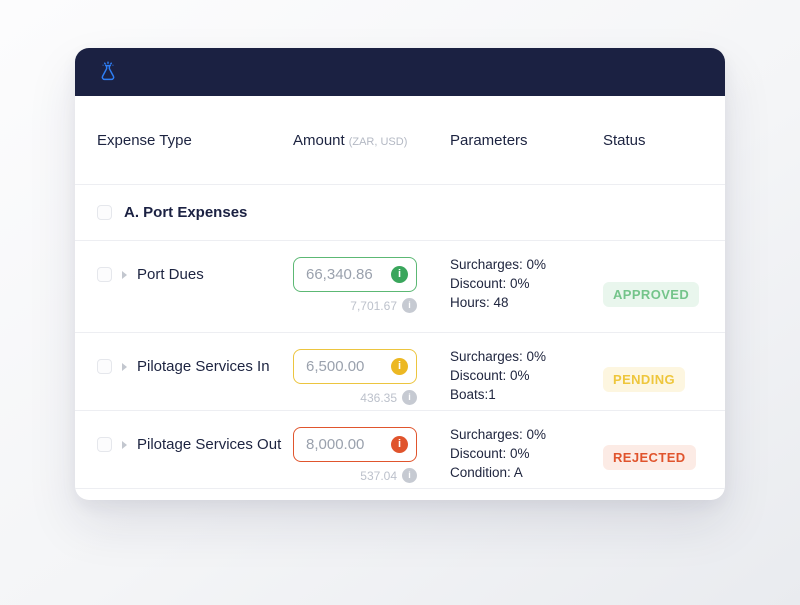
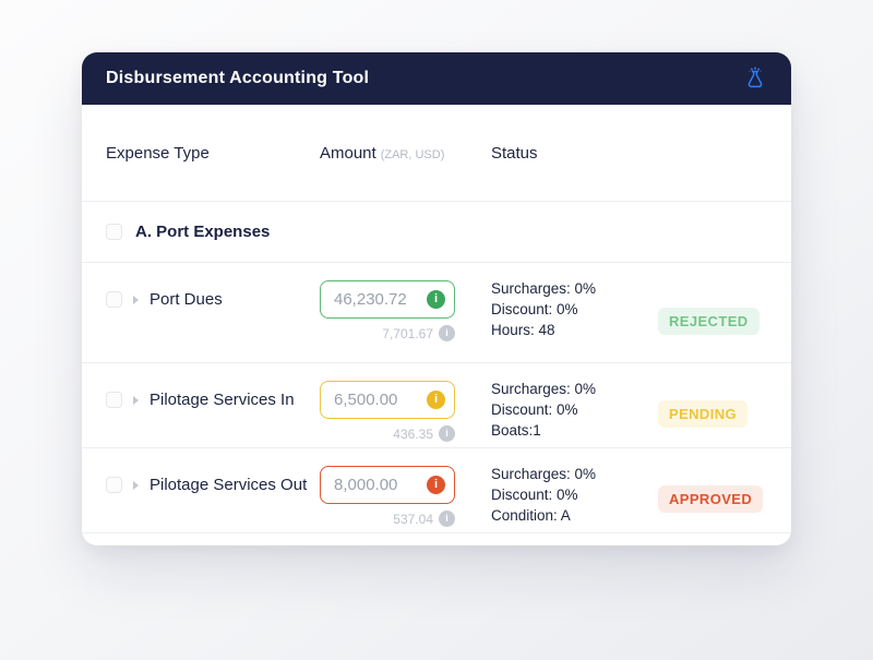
+ Disbursement Accounting Tool
  Expense Type
  Amount (ZAR, USD)
- Parameters
  Status
  A. Port Expenses
  Port Dues
- 66,340.86
+ 46,230.72
  i
  7,701.67
  i
  Surcharges: 0%
  Discount: 0%
  Hours: 48
- APPROVED
+ REJECTED
  Pilotage Services In
  6,500.00
  i
  436.35
  i
  Surcharges: 0%
  Discount: 0%
  Boats:1
  PENDING
  Pilotage Services Out
  8,000.00
  i
  537.04
  i
  Surcharges: 0%
  Discount: 0%
  Condition: A
- REJECTED
+ APPROVED
